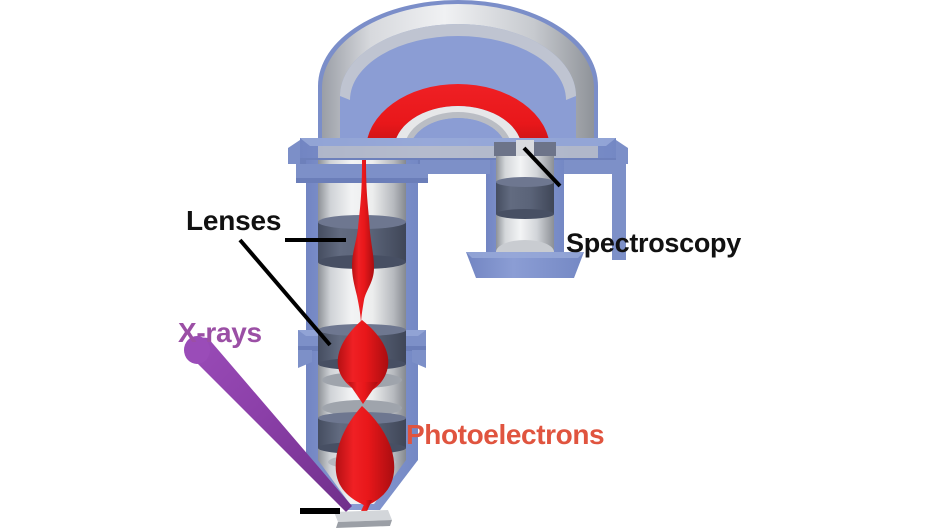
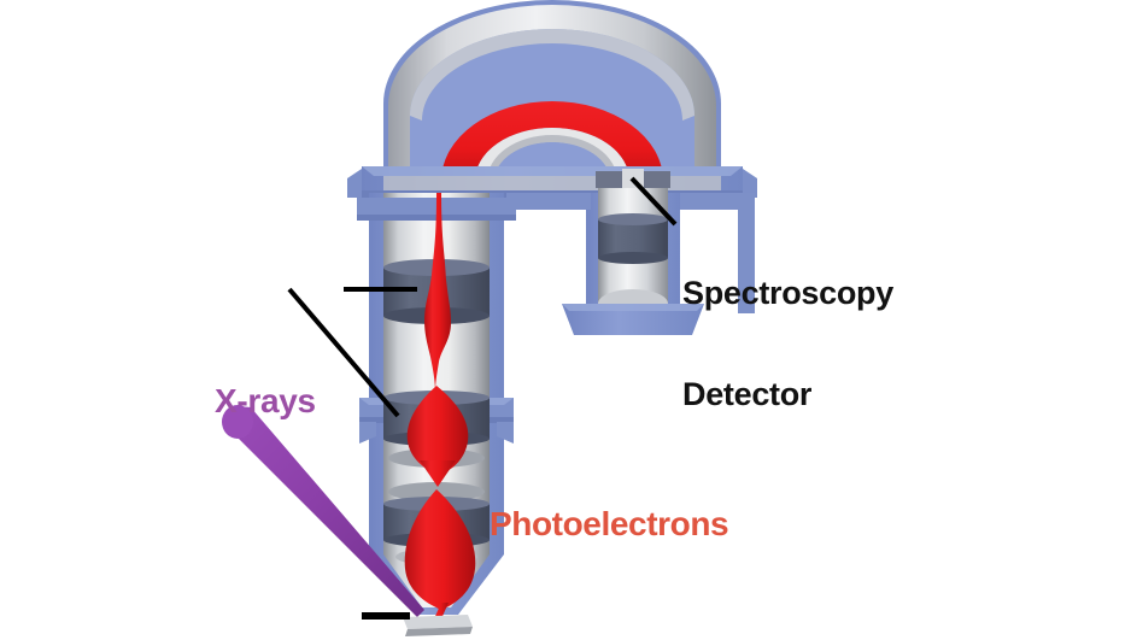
- Lenses
  Spectroscopy
+ Detector
  X-rays
  Photoelectrons
